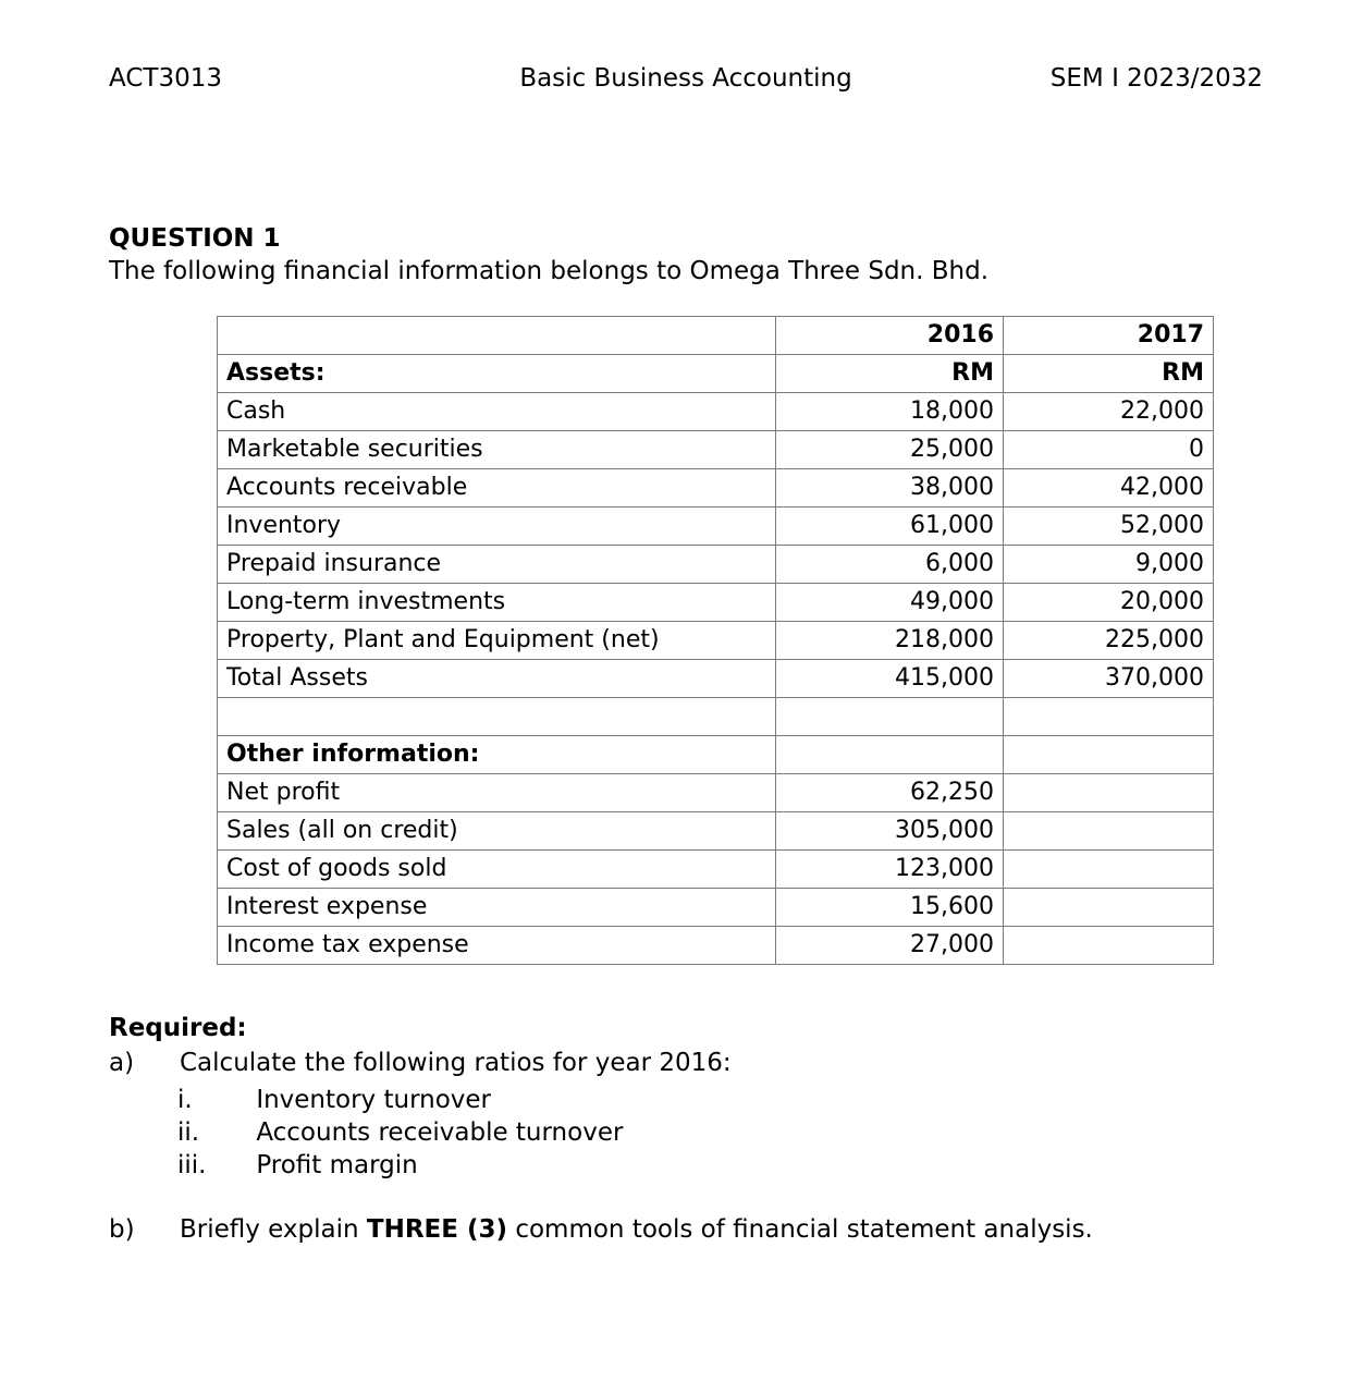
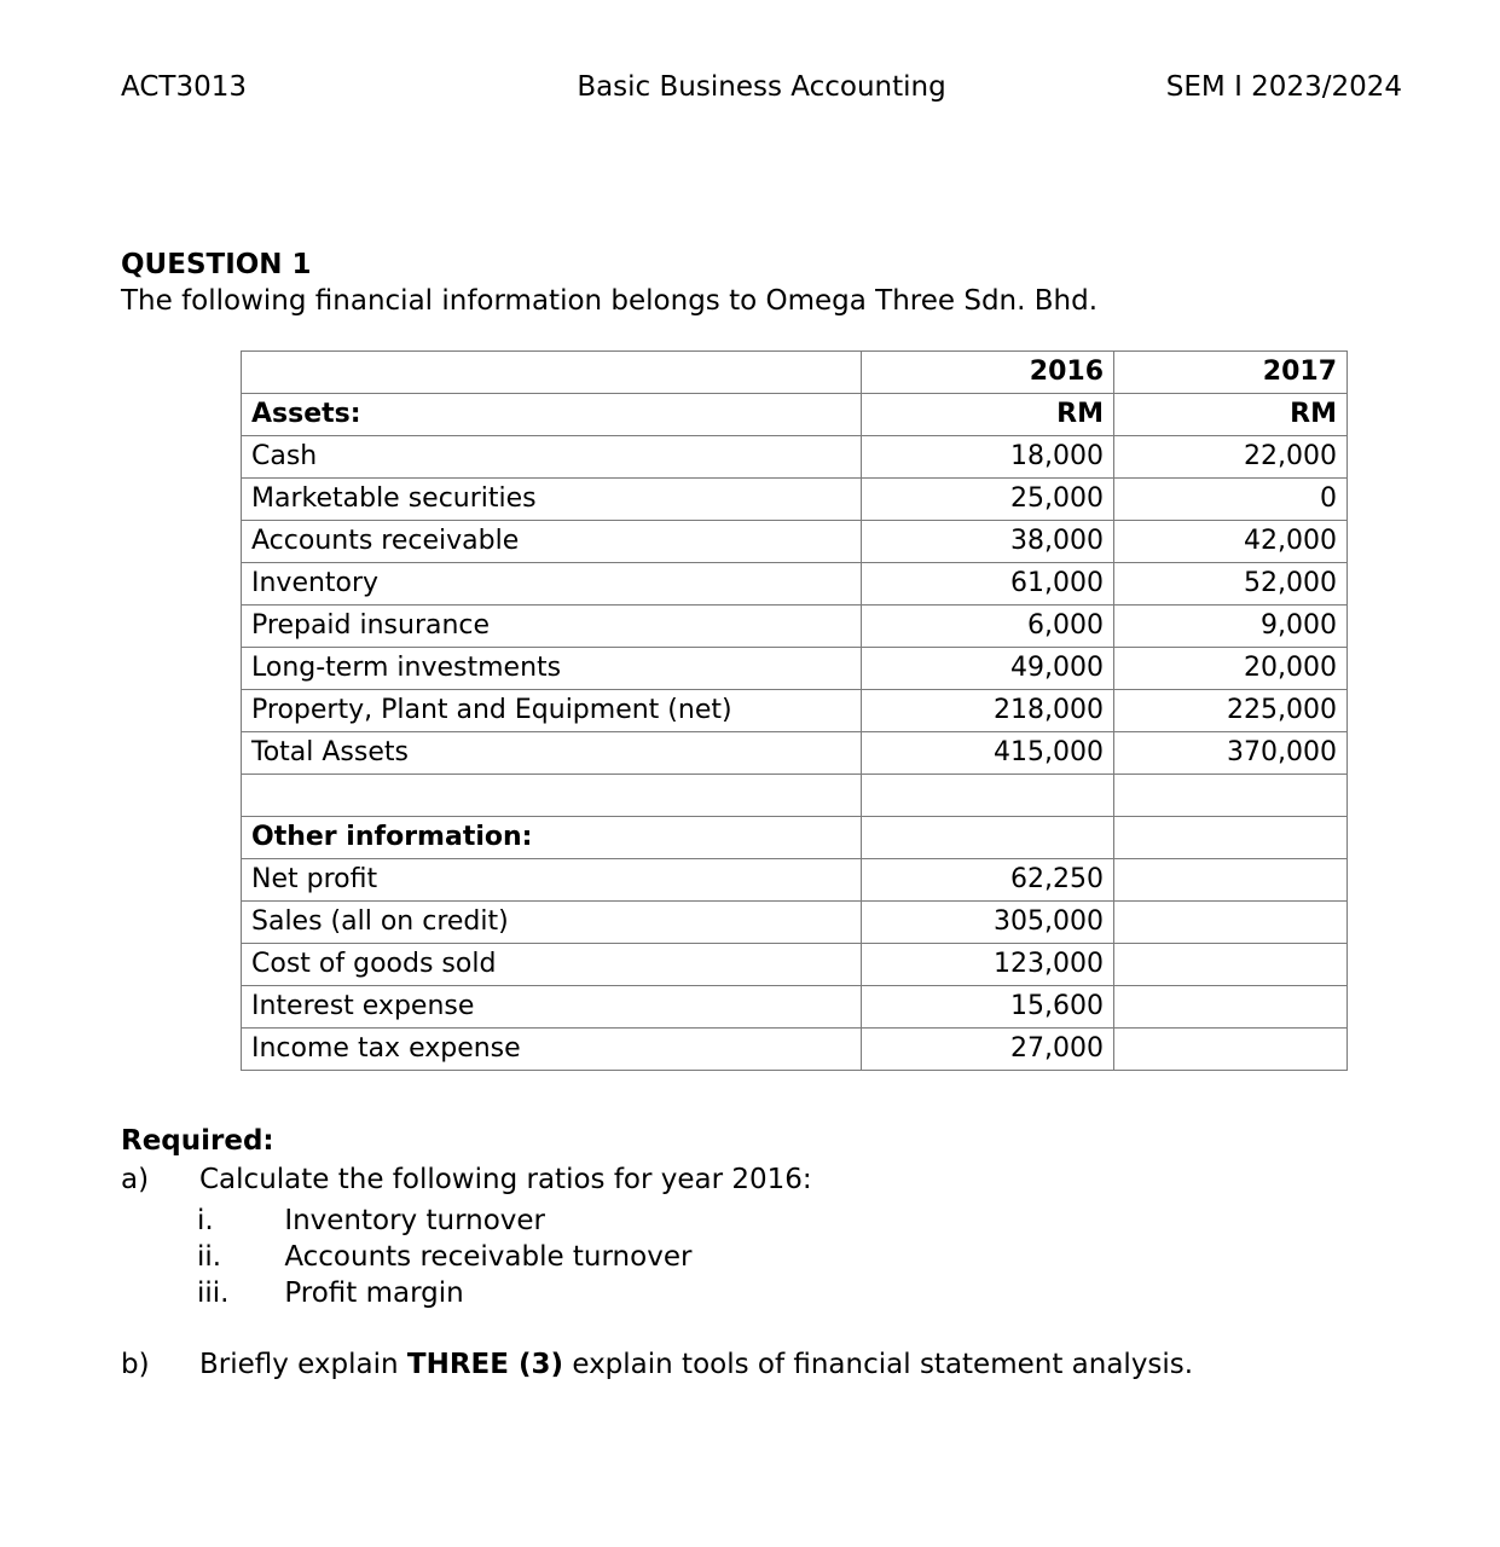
  ACT3013
  Basic Business Accounting
- SEM I 2023/2032
+ SEM I 2023/2024
  QUESTION 1
  The following financial information belongs to Omega Three Sdn. Bhd.
  	2016	2017
  Assets:	RM	RM
  Cash	18,000	22,000
  Marketable securities	25,000	0
  Accounts receivable	38,000	42,000
  Inventory	61,000	52,000
  Prepaid insurance	6,000	9,000
  Long-term investments	49,000	20,000
  Property, Plant and Equipment (net)	218,000	225,000
  Total Assets	415,000	370,000
  Other information:
  Net profit	62,250
  Sales (all on credit)	305,000
  Cost of goods sold	123,000
  Interest expense	15,600
  Income tax expense	27,000
  Required:
  a)
  Calculate the following ratios for year 2016:
  i. Inventory turnover
  ii. Accounts receivable turnover
  iii. Profit margin
  b)
- Briefly explain THREE (3) common tools of financial statement analysis.
+ Briefly explain THREE (3) explain tools of financial statement analysis.
